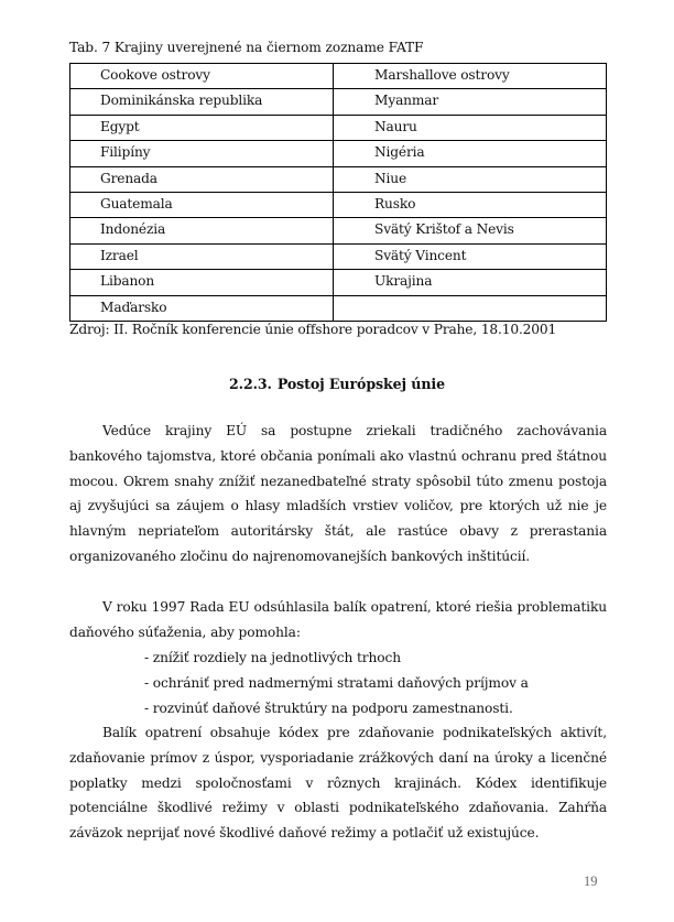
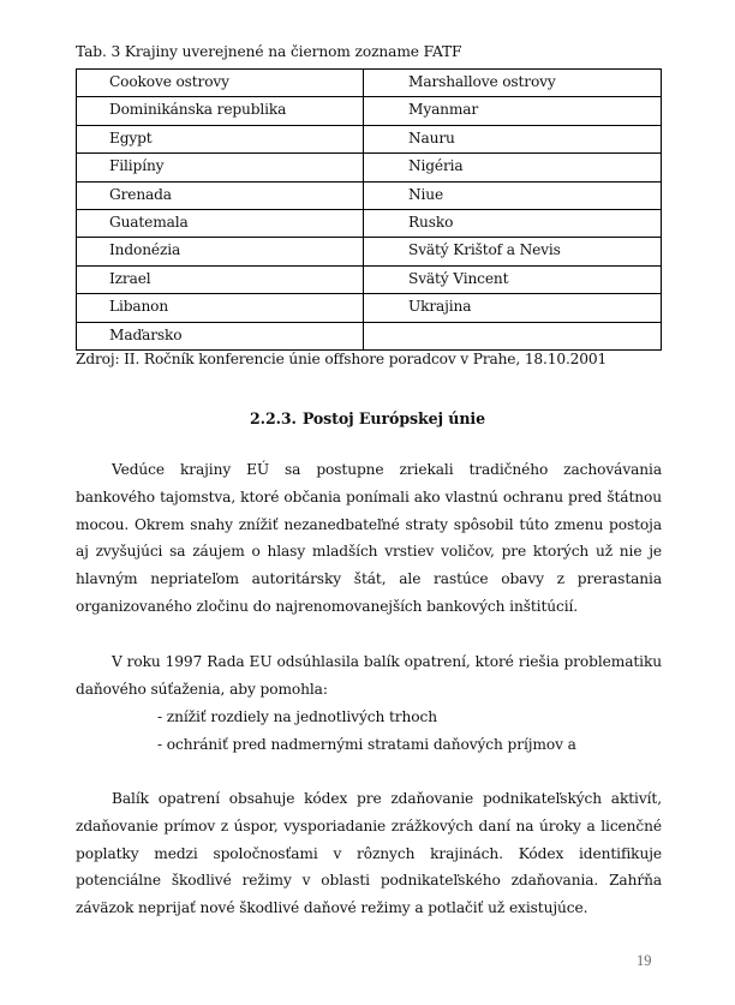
- Tab. 7 Krajiny uverejnené na čiernom zozname FATF
+ Tab. 3 Krajiny uverejnené na čiernom zozname FATF
  Cookove ostrovy	Marshallove ostrovy
  Dominikánska republika	Myanmar
  Egypt	Nauru
  Filipíny	Nigéria
  Grenada	Niue
  Guatemala	Rusko
  Indonézia	Svätý Krištof a Nevis
  Izrael	Svätý Vincent
  Libanon	Ukrajina
  Maďarsko
  Zdroj: II. Ročník konferencie únie offshore poradcov v Prahe, 18.10.2001
  2.2.3. Postoj Európskej únie
  Vedúce krajiny EÚ sa postupne zriekali tradičného zachovávania bankového tajomstva, ktoré občania ponímali ako vlastnú ochranu pred štátnou mocou. Okrem snahy znížiť nezanedbateľné straty spôsobil túto zmenu postoja aj zvyšujúci sa záujem o hlasy mladších vrstiev voličov, pre ktorých už nie je hlavným nepriateľom autoritársky štát, ale rastúce obavy z prerastania organizovaného zločinu do najrenomovanejších bankových inštitúcií.
  V roku 1997 Rada EU odsúhlasila balík opatrení, ktoré riešia problematiku daňového súťaženia, aby pomohla:
  - znížiť rozdiely na jednotlivých trhoch
  - ochrániť pred nadmernými stratami daňových príjmov a
- - rozvinúť daňové štruktúry na podporu zamestnanosti.
  Balík opatrení obsahuje kódex pre zdaňovanie podnikateľských aktivít, zdaňovanie prímov z úspor, vysporiadanie zrážkových daní na úroky a licenčné poplatky medzi spoločnosťami v rôznych krajinách. Kódex identifikuje potenciálne škodlivé režimy v oblasti podnikateľského zdaňovania. Zahŕňa záväzok neprijať nové škodlivé daňové režimy a potlačiť už existujúce.
  19
